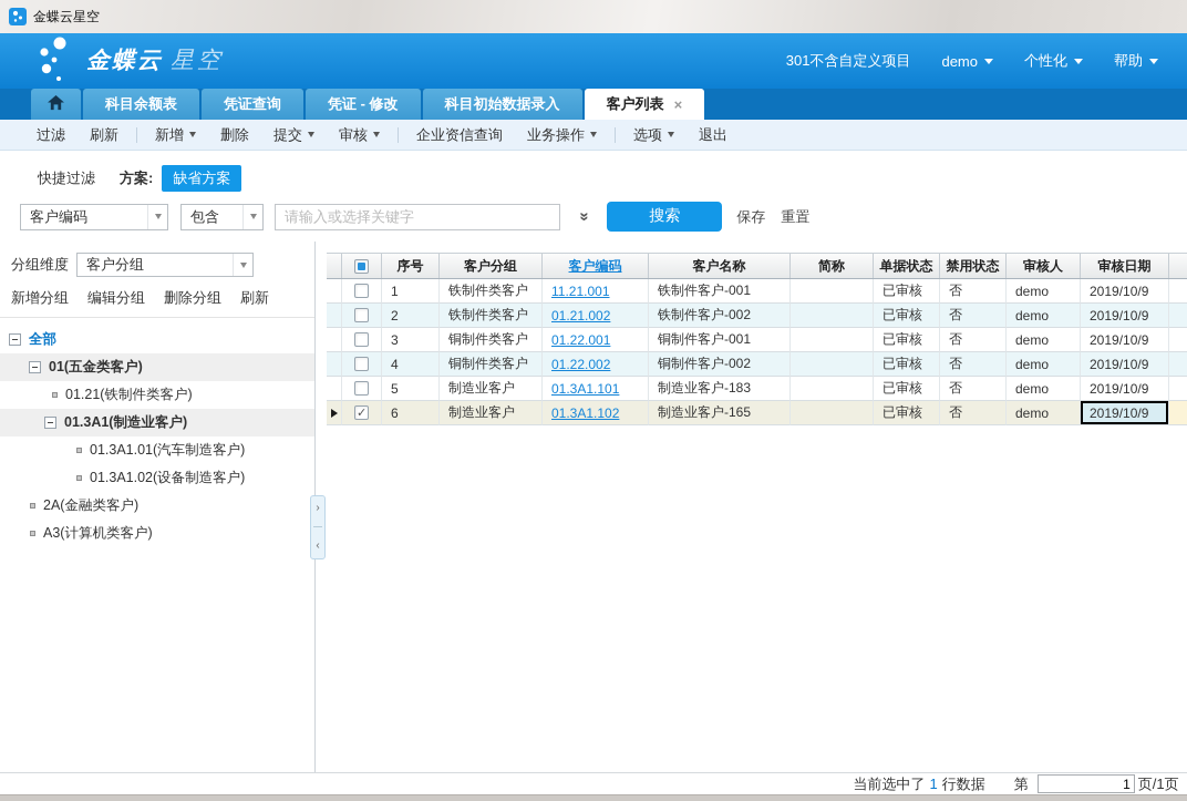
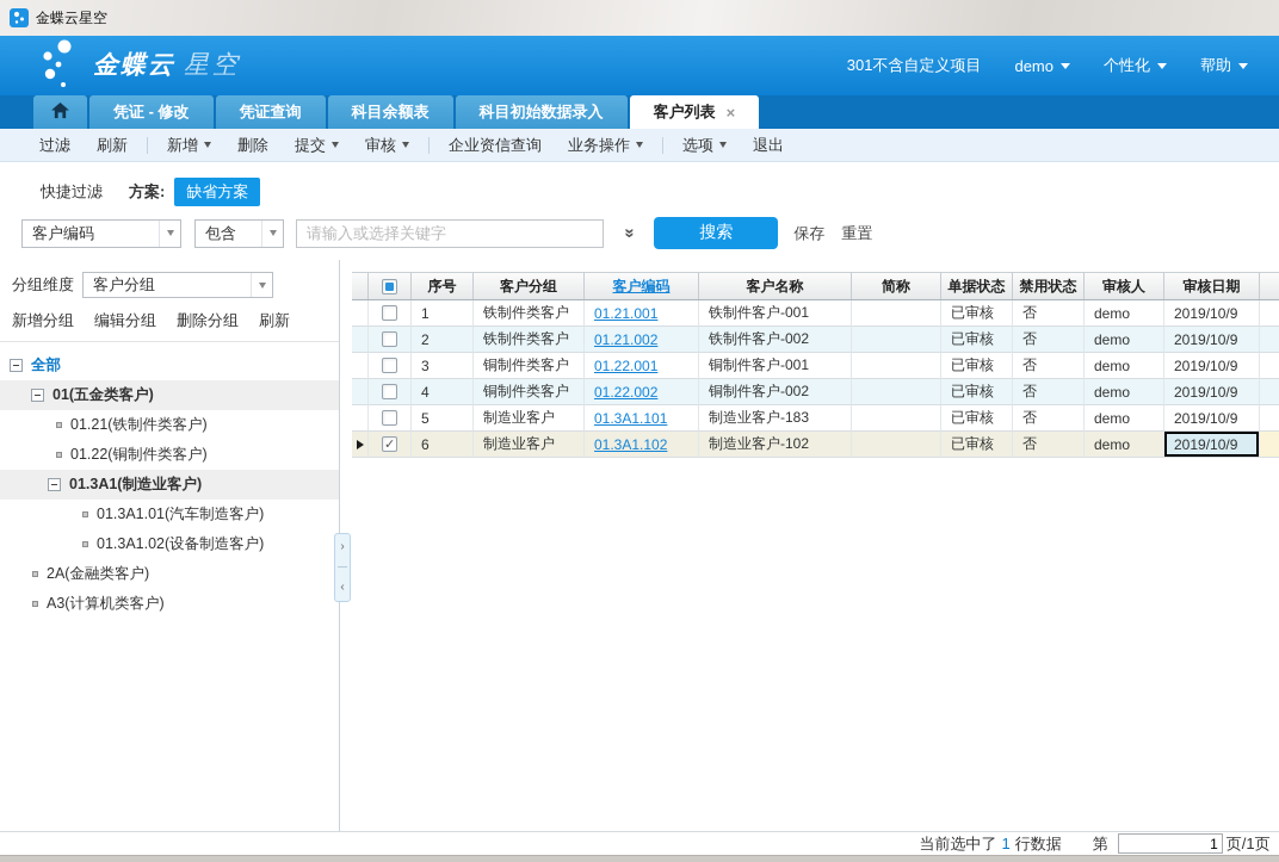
  金蝶云星空
  金蝶云
  星空
  301不含自定义项目
  demo
  个性化
  帮助
- 科目余额表
+ 凭证 - 修改
  凭证查询
- 凭证 - 修改
+ 科目余额表
  科目初始数据录入
  客户列表
  ×
  过滤
  刷新
  新增
  删除
  提交
  审核
  企业资信查询
  业务操作
  选项
  退出
  快捷过滤
  方案:
  缺省方案
  客户编码
  包含
  请输入或选择关键字
  搜索
  保存
  重置
  分组维度
  客户分组
  新增分组
  编辑分组
  删除分组
  刷新
  全部
  01(五金类客户)
  01.21(铁制件类客户)
+ 01.22(铜制件类客户)
  01.3A1(制造业客户)
  01.3A1.01(汽车制造客户)
  01.3A1.02(设备制造客户)
  2A(金融类客户)
  A3(计算机类客户)
  ›
  ‹
  序号
  客户分组
  客户编码
  客户名称
  简称
  单据状态
  禁用状态
  审核人
  审核日期
  1
  铁制件类客户
- 11.21.001
+ 01.21.001
  铁制件客户-001
  已审核
  否
  demo
  2019/10/9
  2
  铁制件类客户
  01.21.002
  铁制件客户-002
  已审核
  否
  demo
  2019/10/9
  3
  铜制件类客户
  01.22.001
  铜制件客户-001
  已审核
  否
  demo
  2019/10/9
  4
  铜制件类客户
  01.22.002
  铜制件客户-002
  已审核
  否
  demo
  2019/10/9
  5
  制造业客户
  01.3A1.101
  制造业客户-183
  已审核
  否
  demo
  2019/10/9
  6
  制造业客户
  01.3A1.102
- 制造业客户-165
+ 制造业客户-102
  已审核
  否
  demo
  2019/10/9
  当前选中了
  1
  行数据
  第
  1
  页/1页
